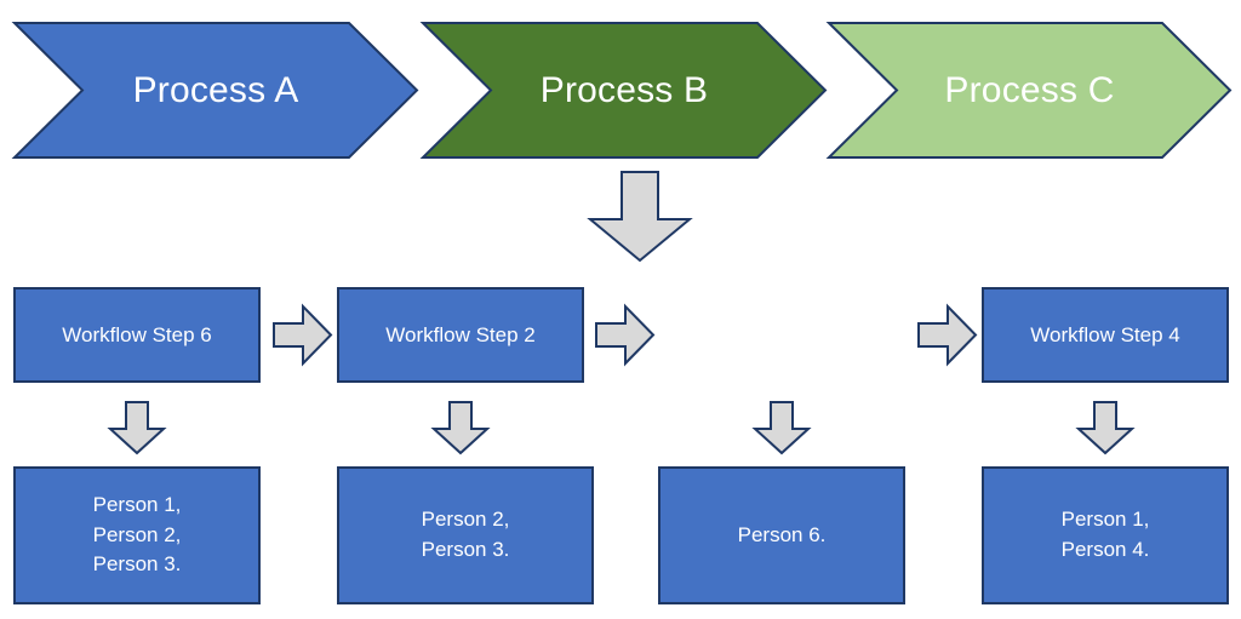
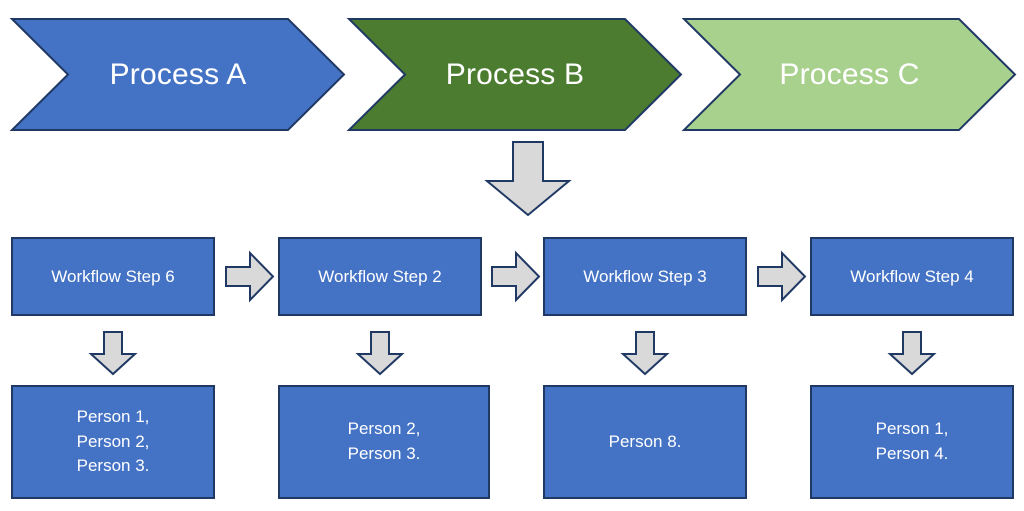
  Process A
  Process B
  Process C
  Workflow Step 6
  Workflow Step 2
+ Workflow Step 3
  Workflow Step 4
  Person 1,
  Person 2,
  Person 3.
  Person 2,
  Person 3.
- Person 6.
+ Person 8.
  Person 1,
  Person 4.
